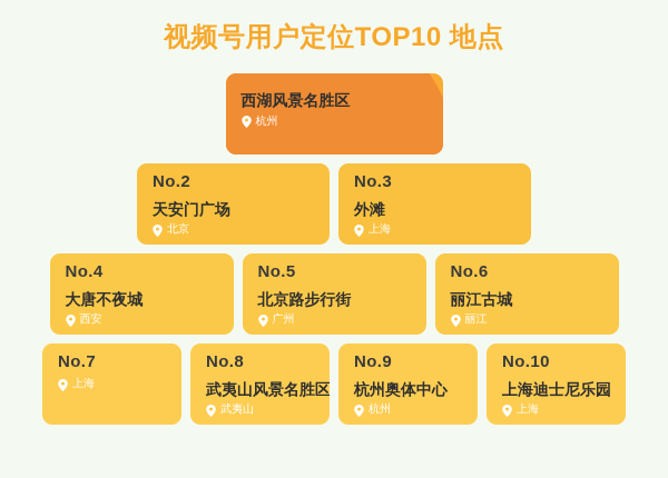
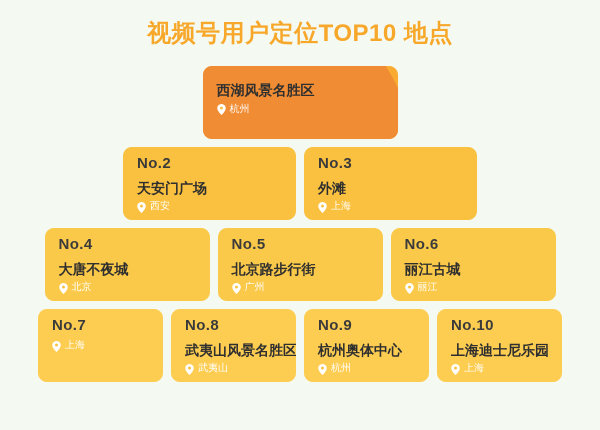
  视频号用户定位TOP10 地点
  西湖风景名胜区
  杭州
  No.2
  天安门广场
- 北京
+ 西安
  No.3
  外滩
  上海
  No.4
  大唐不夜城
- 西安
+ 北京
  No.5
  北京路步行街
  广州
  No.6
  丽江古城
  丽江
  No.7
  上海
  No.8
  武夷山风景名胜区
  武夷山
  No.9
  杭州奥体中心
  杭州
  No.10
  上海迪士尼乐园
  上海
